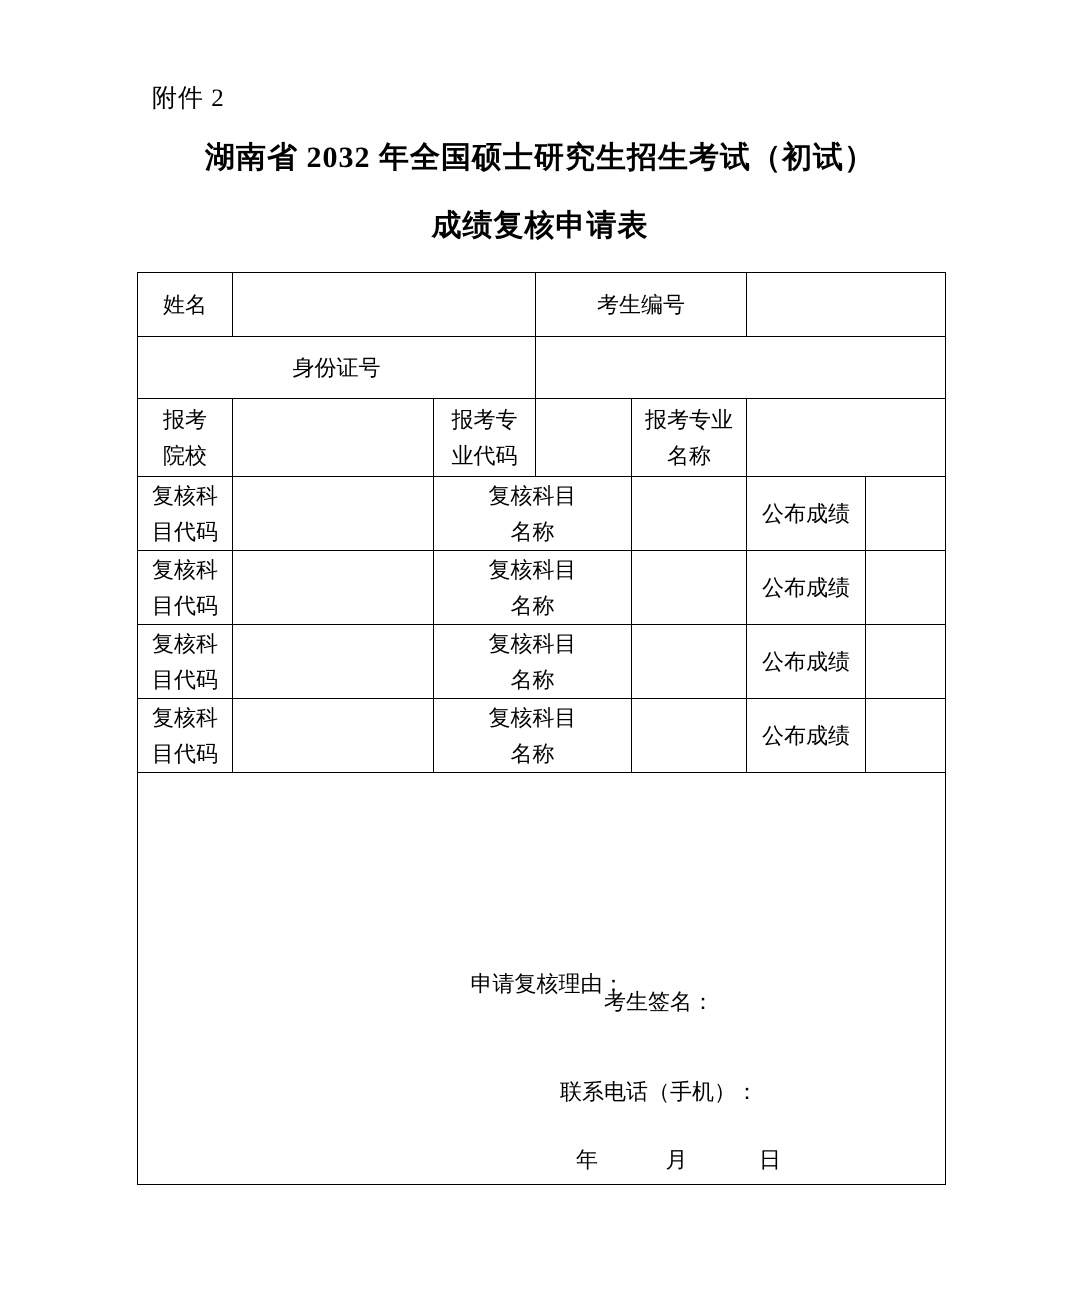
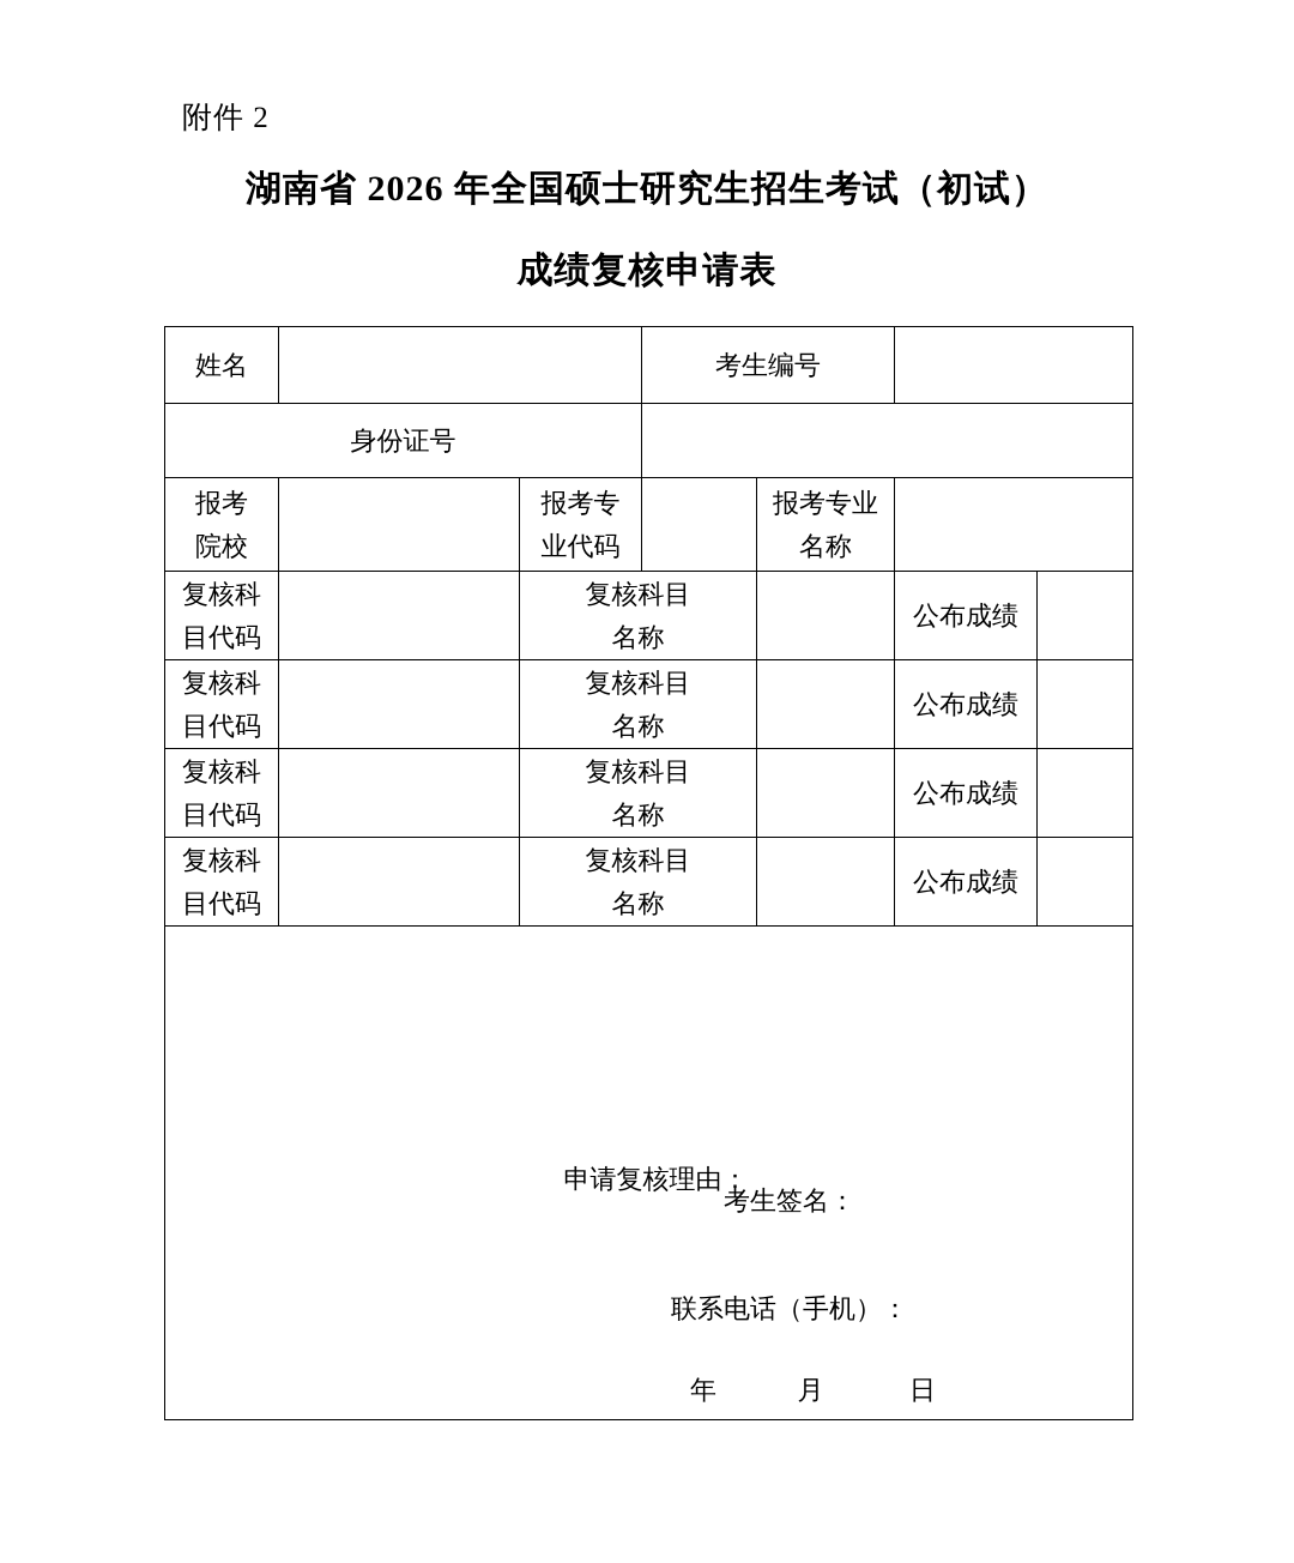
  附件 2
- 湖南省 2032 年全国硕士研究生招生考试（初试）
+ 湖南省 2026 年全国硕士研究生招生考试（初试）
  成绩复核申请表
  姓名		考生编号
  身份证号
  报考 院校		报考专 业代码		报考专业 名称
  复核科 目代码		复核科目 名称		公布成绩
  复核科 目代码		复核科目 名称		公布成绩
  复核科 目代码		复核科目 名称		公布成绩
  复核科 目代码		复核科目 名称		公布成绩
  申请复核理由： 考生签名： 联系电话（手机）： 年 月 日
